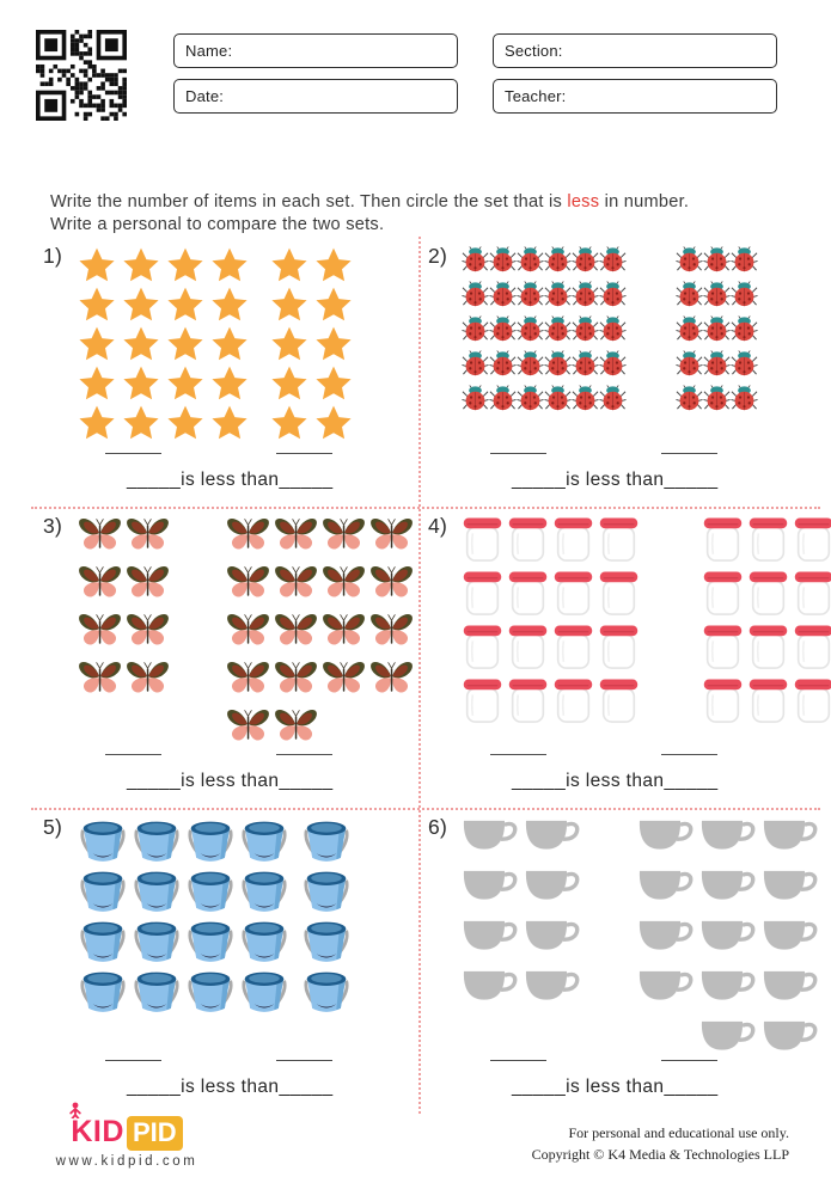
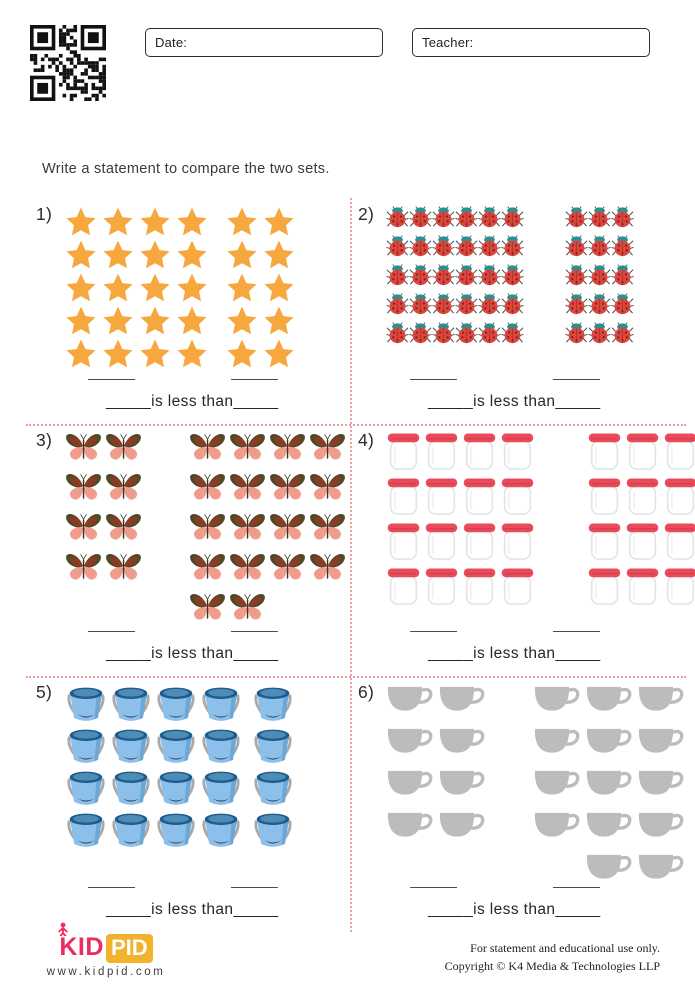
- Name:
- Section:
  Date:
  Teacher:
- Write the number of items in each set. Then circle the set that is less in number.
- Write a personal to compare the two sets.
+ Write a statement to compare the two sets.
  1)
  _____is less than_____
  2)
  _____is less than_____
  3)
  _____is less than_____
  4)
  _____is less than_____
  5)
  _____is less than_____
  6)
  _____is less than_____
  KID PID
  www.kidpid.com
- For personal and educational use only.
+ For statement and educational use only.
  Copyright © K4 Media & Technologies LLP
